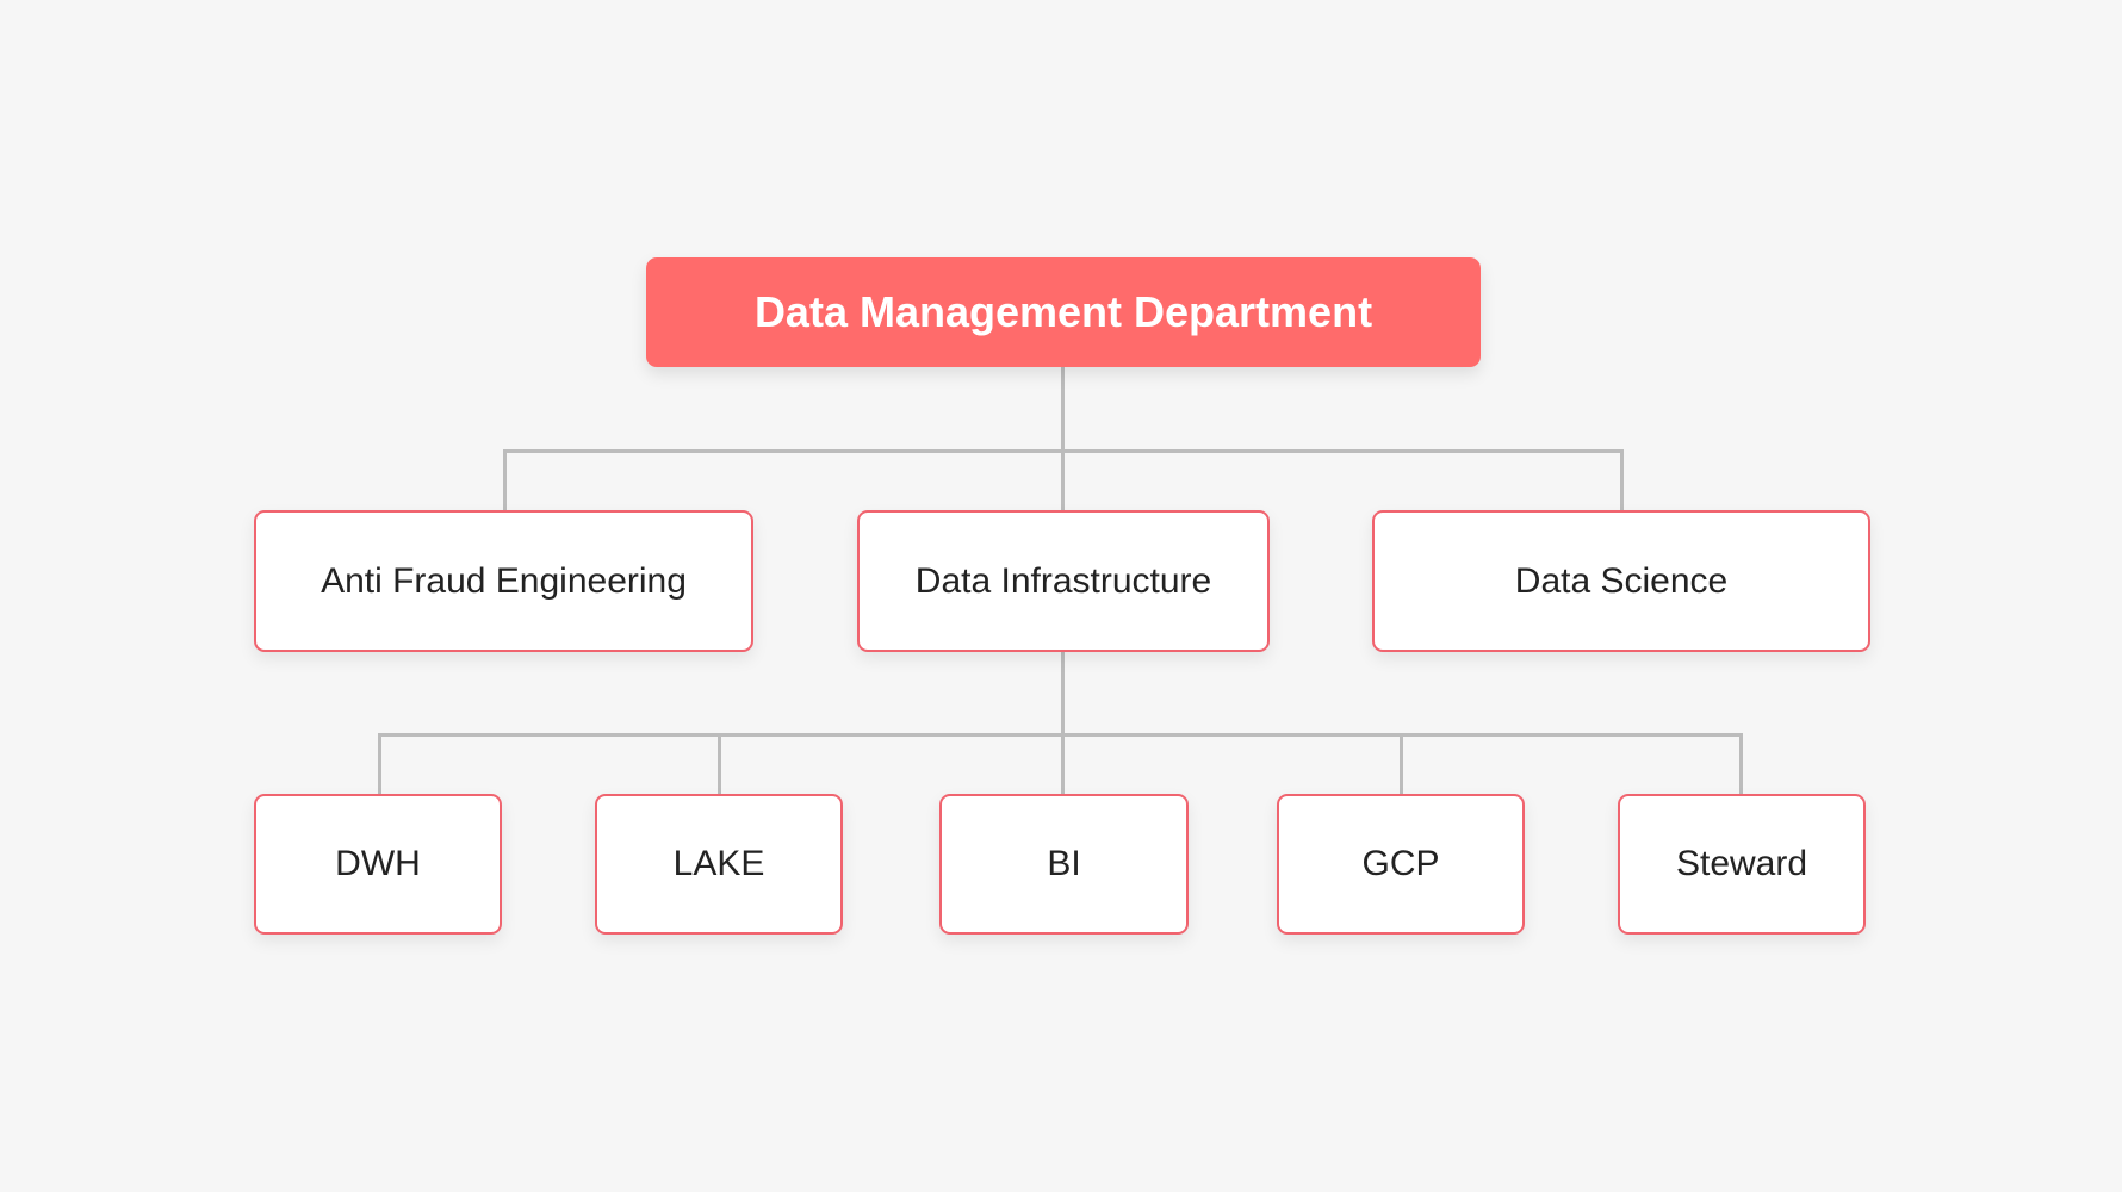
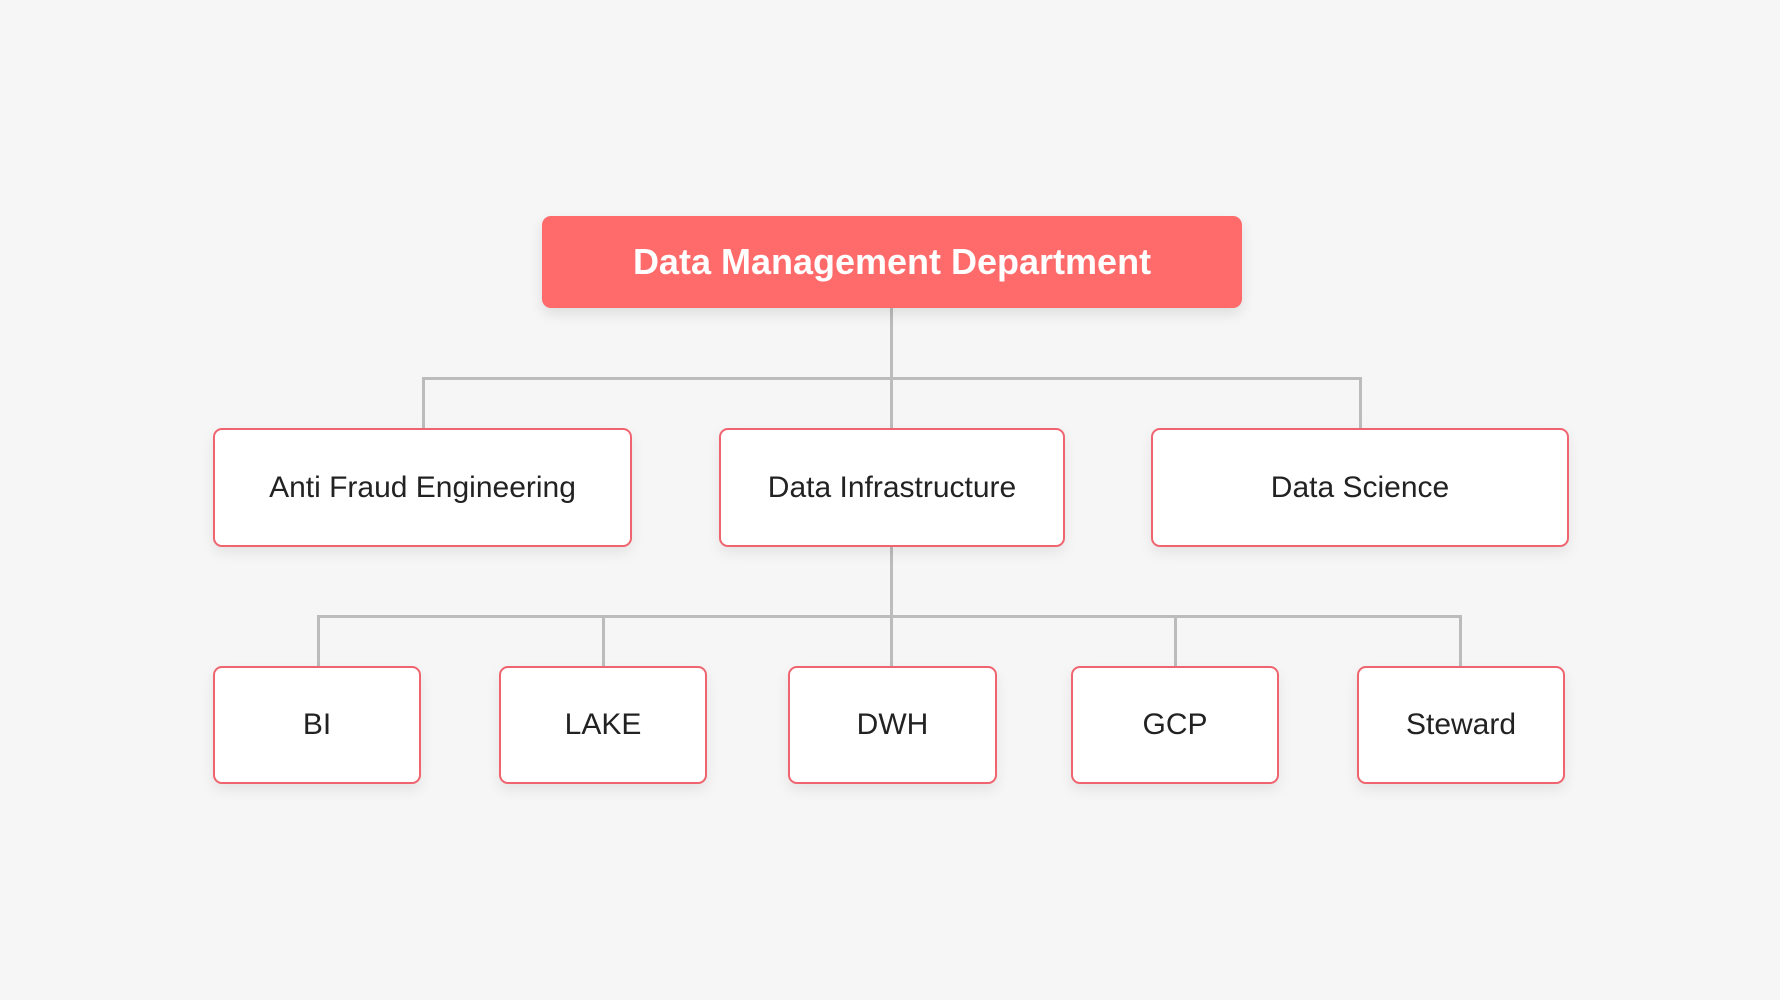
  Data Management Department
  Anti Fraud Engineering
  Data Infrastructure
  Data Science
- DWH
+ BI
  LAKE
- BI
+ DWH
  GCP
  Steward
